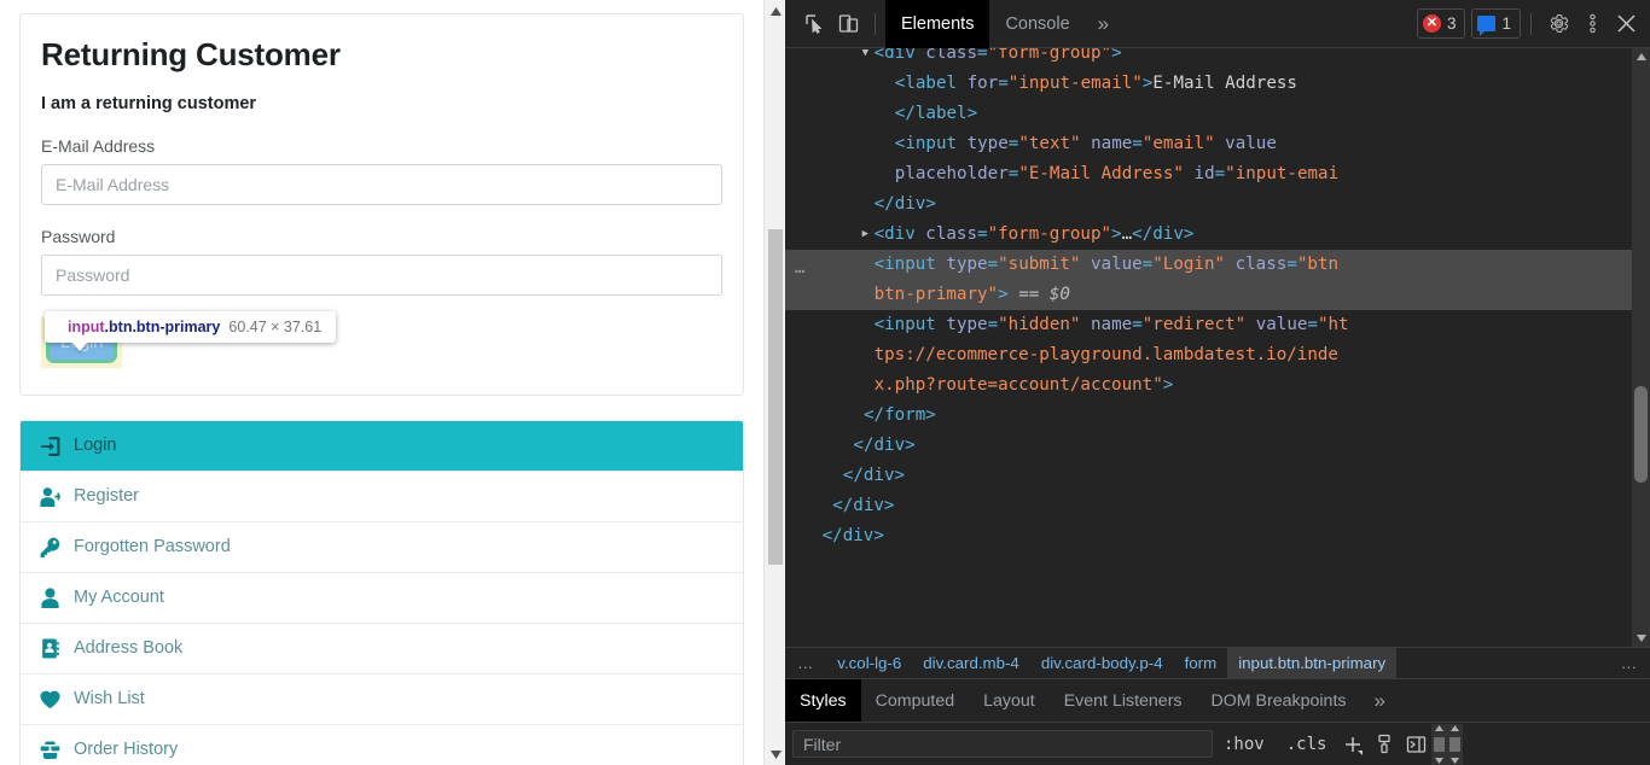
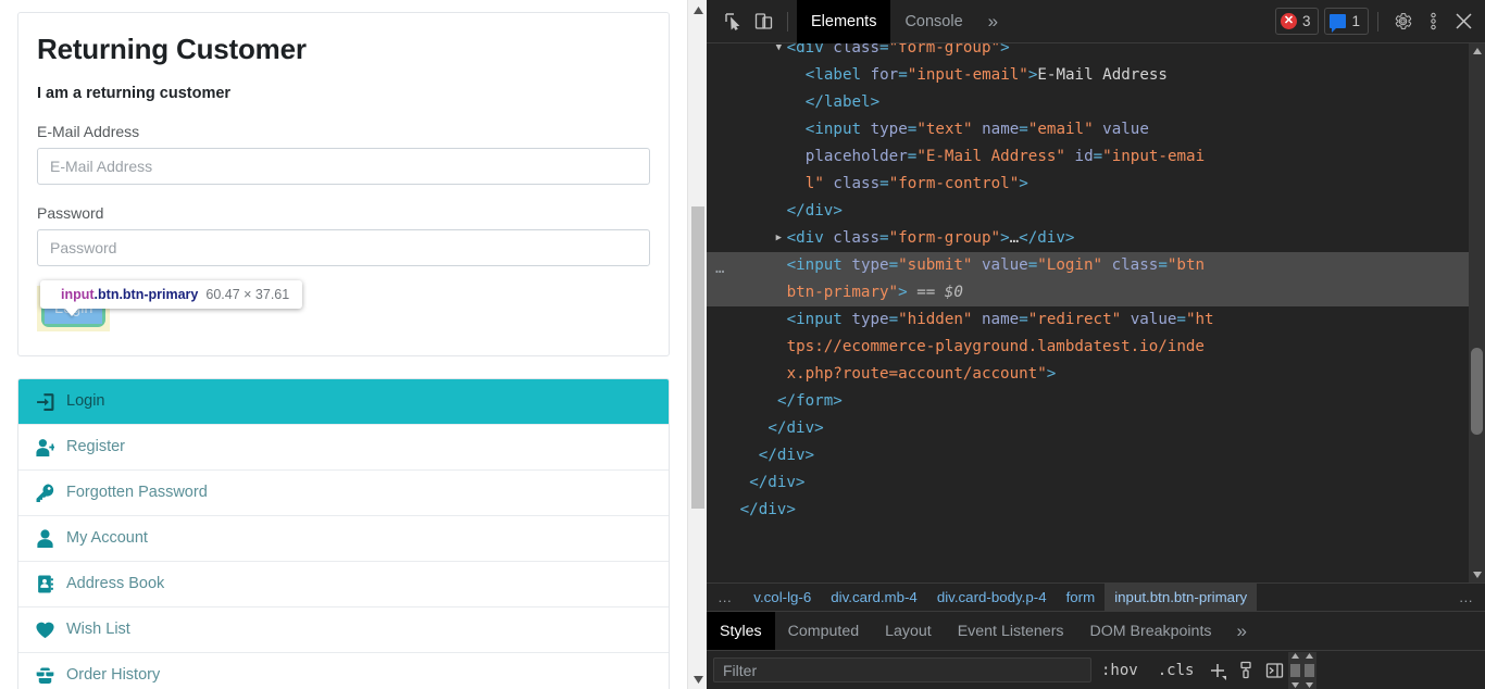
  Returning Customer
  I am a returning customer
  E-Mail Address
  E-Mail Address
  Password
  Password
  input.btn.btn-primary 60.47 × 37.61
  Login
  Register
  Forgotten Password
  My Account
  Address Book
  Wish List
  Order History
  Elements
  Console
  »
  ✕
  3
  1
  ▼
  <div class="form-group">
  <label for="input-email">E-Mail Address
  </label>
  <input type="text" name="email" value
  placeholder="E-Mail Address" id="input-emai
+ l" class="form-control">
  </div>
  ▶
  <div class="form-group">…</div>
  …
  <input type="submit" value="Login" class="btn
  btn-primary"> == $0
  <input type="hidden" name="redirect" value="ht
  tps://ecommerce-playground.lambdatest.io/inde
  x.php?route=account/account">
  </form>
  </div>
  </div>
  </div>
  </div>
  …
  v.col-lg-6
  div.card.mb-4
  div.card-body.p-4
  form
  input.btn.btn-primary
  …
  Styles
  Computed
  Layout
  Event Listeners
  DOM Breakpoints
  »
  Filter
  :hov
  .cls
